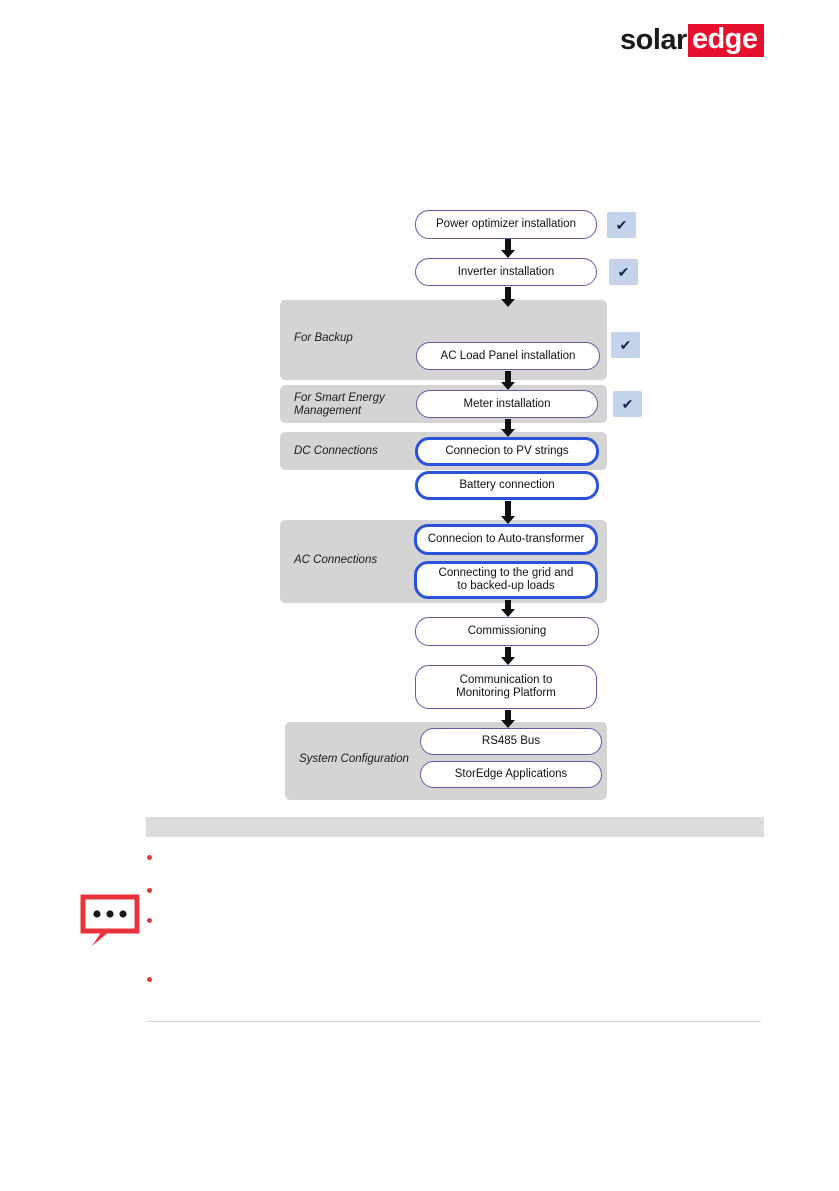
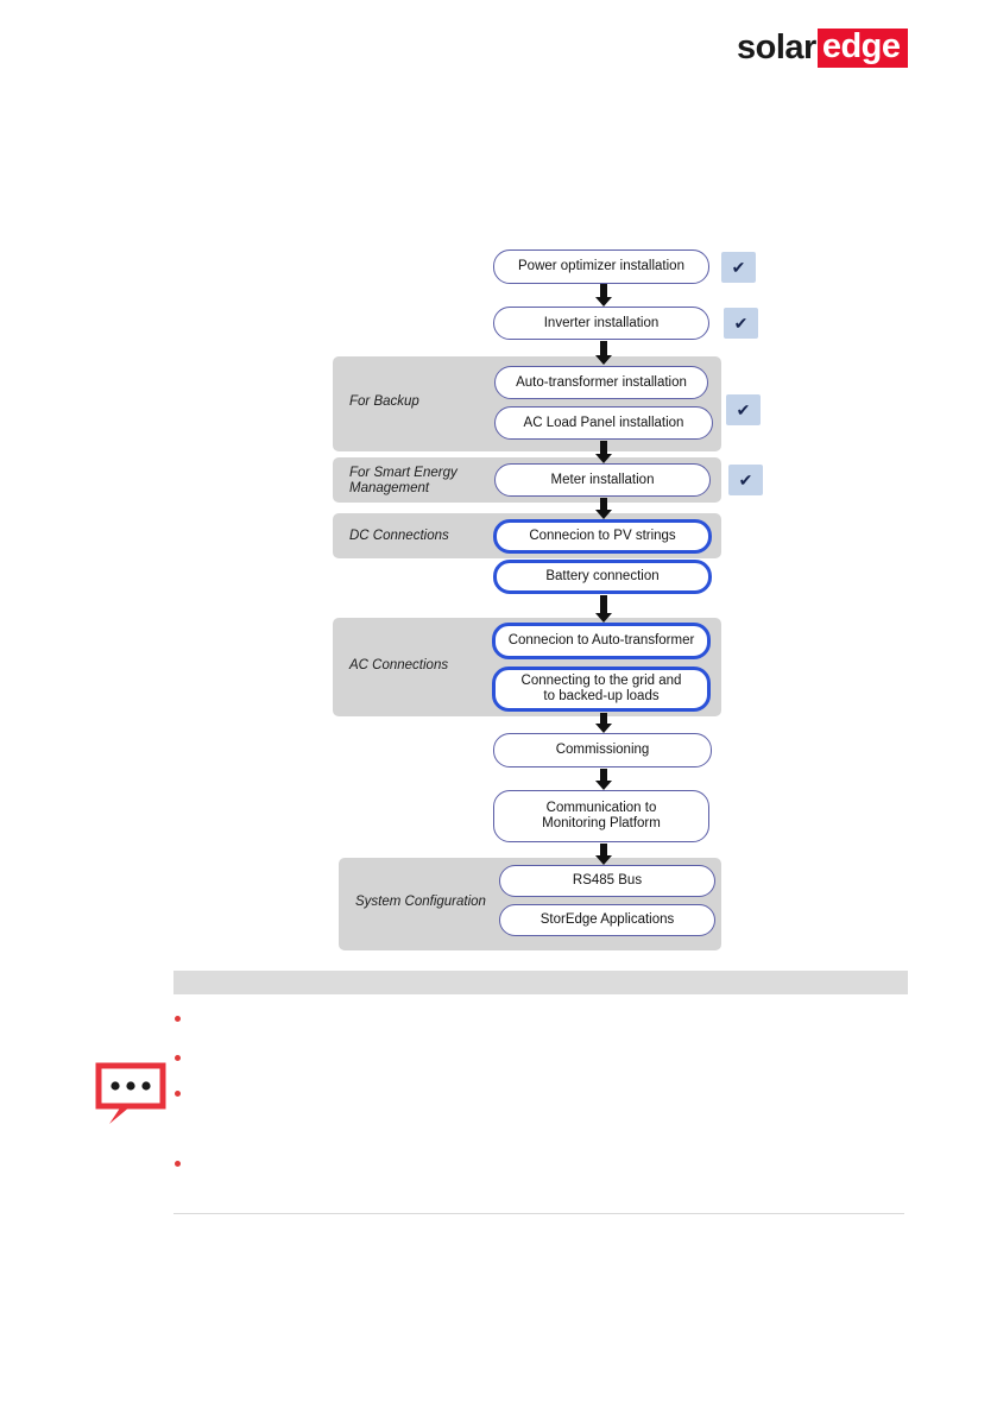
  solar
  edge
  For Backup
  For Smart Energy
  Management
  DC Connections
  AC Connections
  System Configuration
  Power optimizer installation
  Inverter installation
+ Auto-transformer installation
  AC Load Panel installation
  Meter installation
  Connecion to PV strings
  Battery connection
  Connecion to Auto-transformer
  Connecting to the grid and
  to backed-up loads
  Commissioning
  Communication to
  Monitoring Platform
  RS485 Bus
  StorEdge Applications
  ✔
  ✔
  ✔
  ✔
